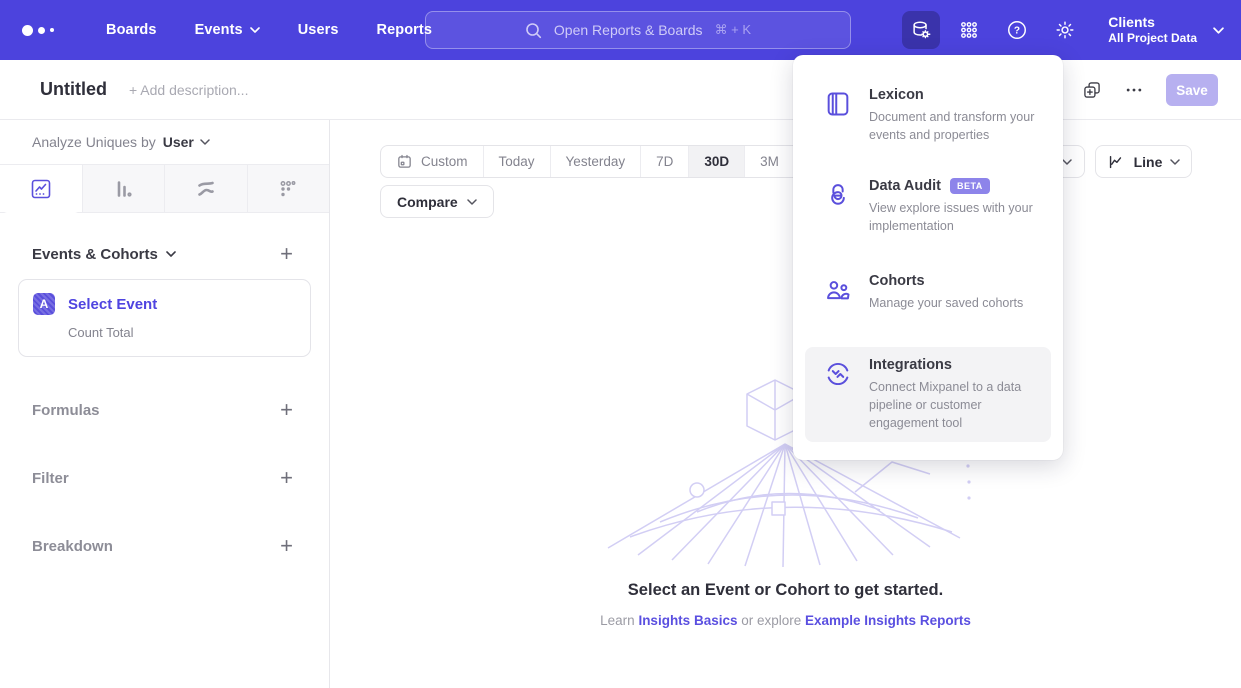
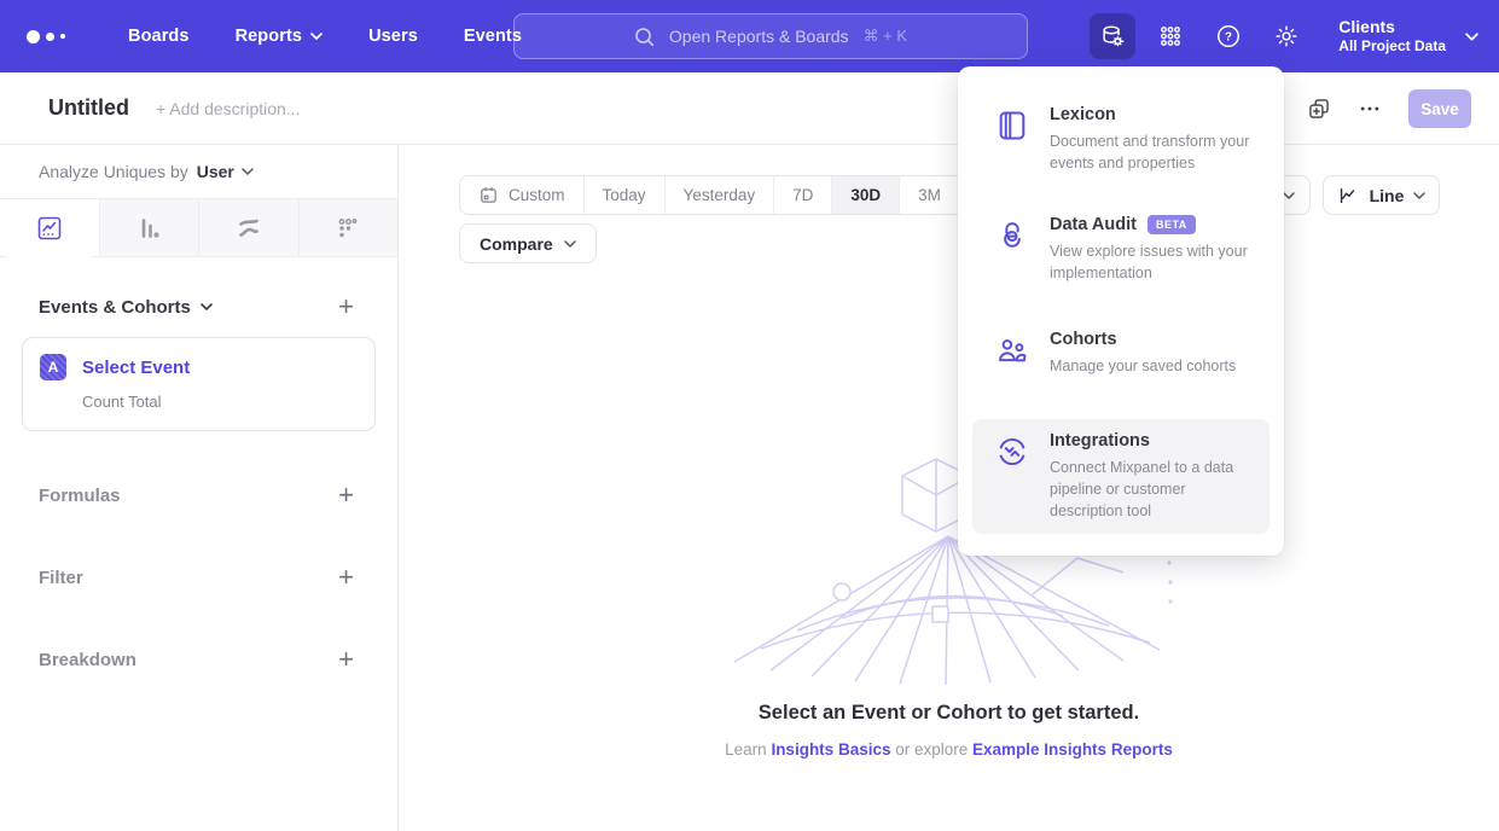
  Boards
- Events
+ Reports
  Users
- Reports
+ Events
  Open Reports & Boards
  ⌘ + K
  ?
  Clients
  All Project Data
  Untitled
  + Add description...
  Save
  Analyze Uniques by
  User
  Events & Cohorts
  +
  A
  Select Event
  Count Total
  Formulas
  +
  Filter
  +
  Breakdown
  +
  Custom
  Today
  Yesterday
  7D
  30D
  3M
  Line
  Compare
  Select an Event or Cohort to get started.
  Learn Insights Basics or explore Example Insights Reports
  Lexicon
  Document and transform your events and properties
  Data Audit
  BETA
  View explore issues with your implementation
  Cohorts
  Manage your saved cohorts
  Integrations
- Connect Mixpanel to a data pipeline or customer engagement tool
+ Connect Mixpanel to a data pipeline or customer description tool
